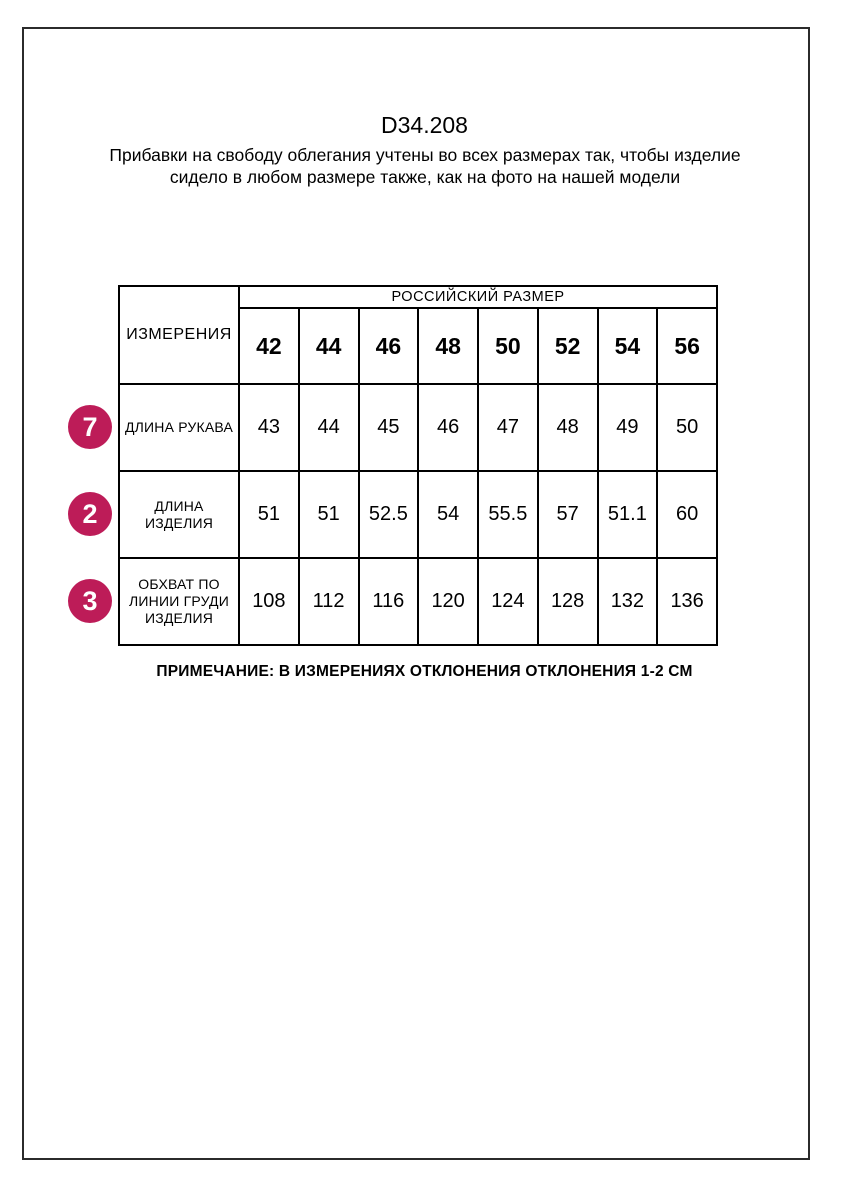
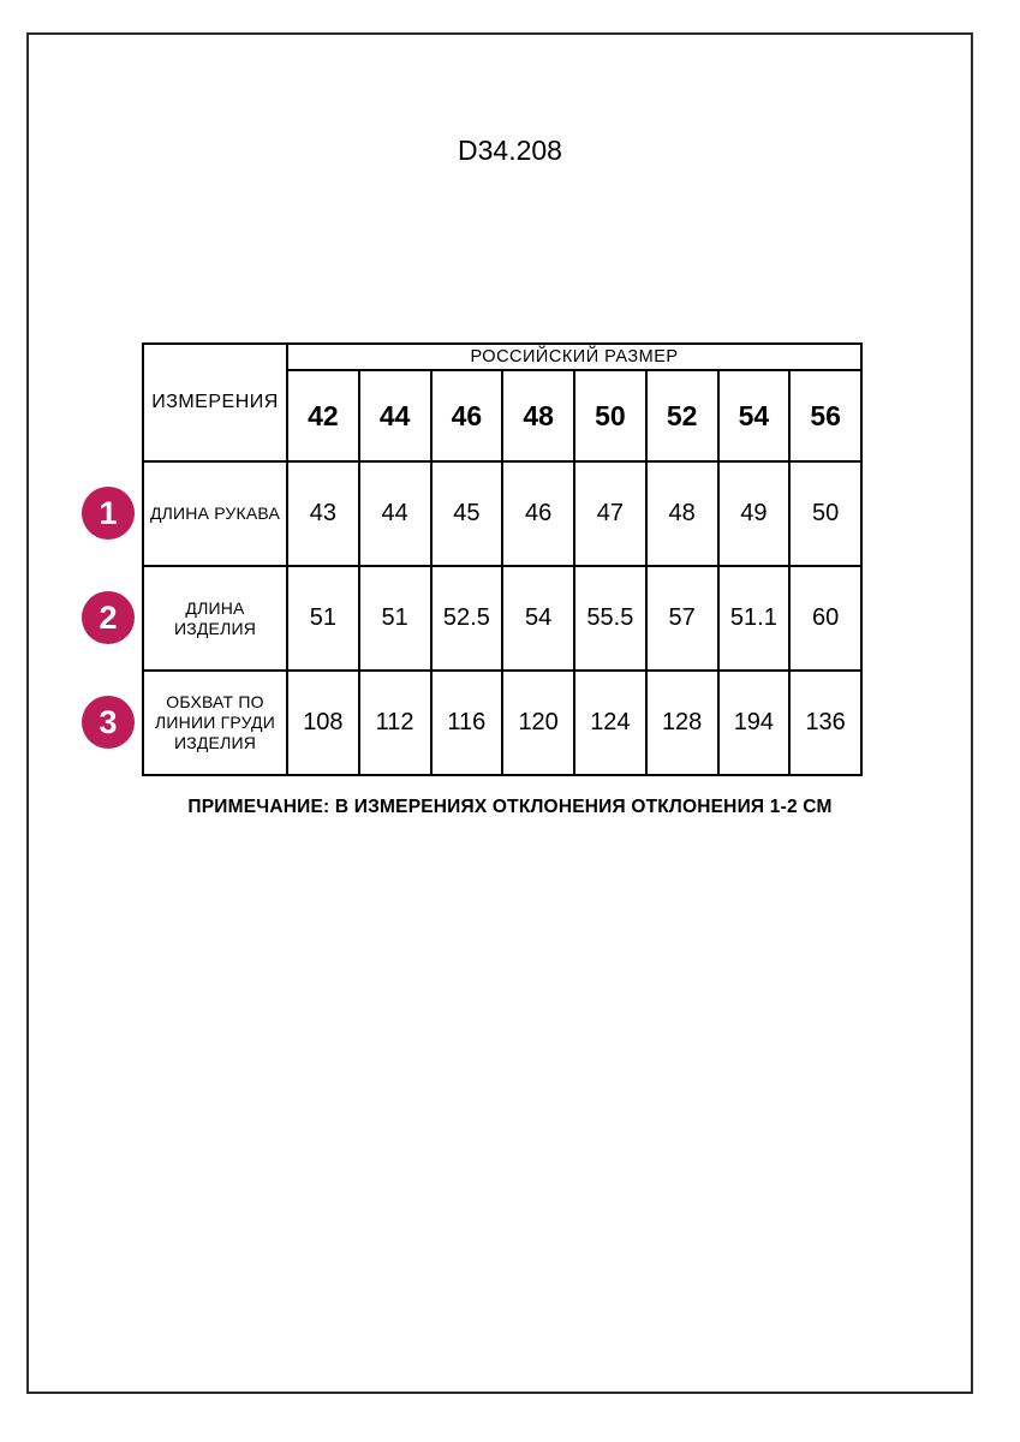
  D34.208
- Прибавки на свободу облегания учтены во всех размерах так, чтобы изделие сидело в любом размере также, как на фото на нашей модели
- 7
+ 1
  2
  3
  ИЗМЕРЕНИЯ	РОССИЙСКИЙ РАЗМЕР
  42	44	46	48	50	52	54	56
  ДЛИНА РУКАВА	43	44	45	46	47	48	49	50
  ДЛИНА ИЗДЕЛИЯ	51	51	52.5	54	55.5	57	51.1	60
- ОБХВАТ ПО ЛИНИИ ГРУДИ ИЗДЕЛИЯ	108	112	116	120	124	128	132	136
+ ОБХВАТ ПО ЛИНИИ ГРУДИ ИЗДЕЛИЯ	108	112	116	120	124	128	194	136
  ПРИМЕЧАНИЕ: В ИЗМЕРЕНИЯХ ОТКЛОНЕНИЯ ОТКЛОНЕНИЯ 1-2 СМ
